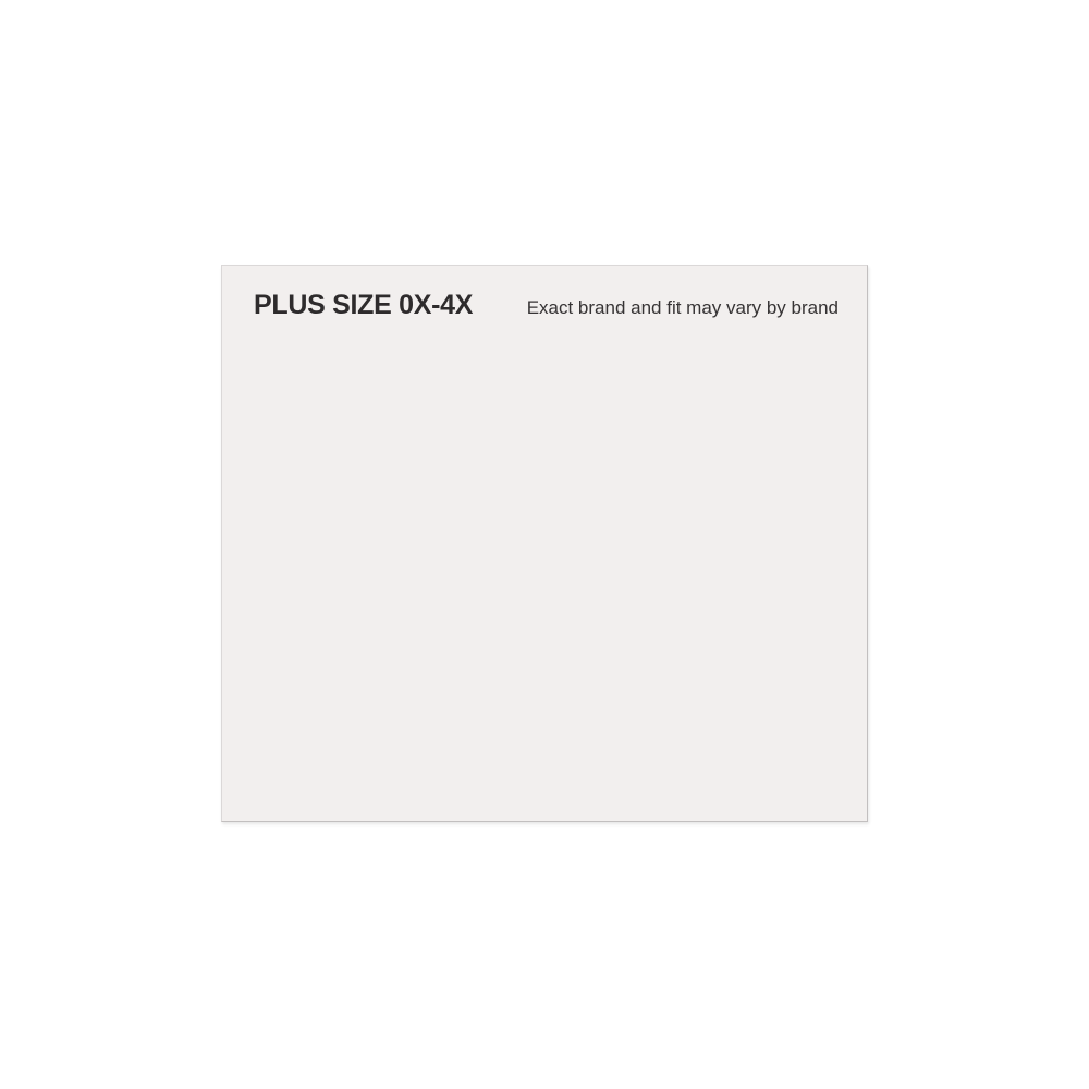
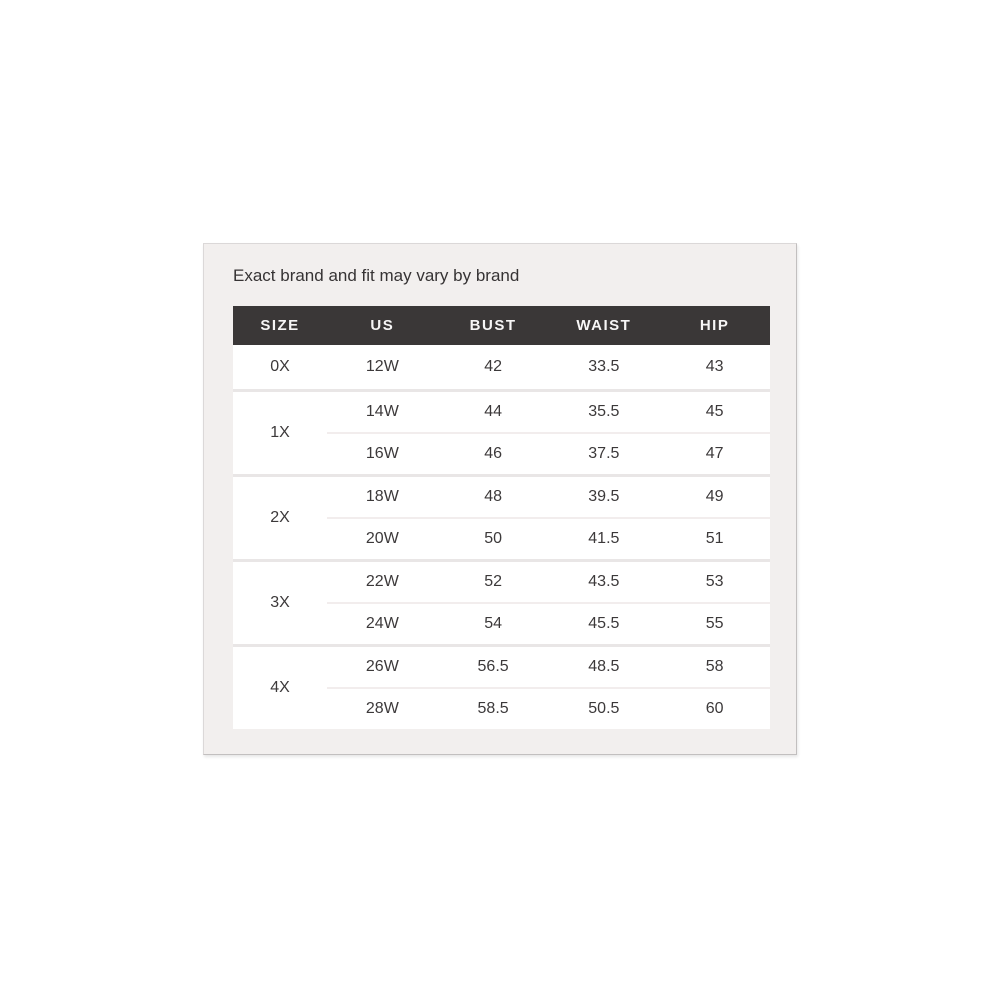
- PLUS SIZE 0X-4X
  Exact brand and fit may vary by brand
+ SIZE	US	BUST	WAIST	HIP
+ 0X	12W	42	33.5	43
+ 1X	14W	44	35.5	45
+ 16W	46	37.5	47
+ 2X	18W	48	39.5	49
+ 20W	50	41.5	51
+ 3X	22W	52	43.5	53
+ 24W	54	45.5	55
+ 4X	26W	56.5	48.5	58
+ 28W	58.5	50.5	60
